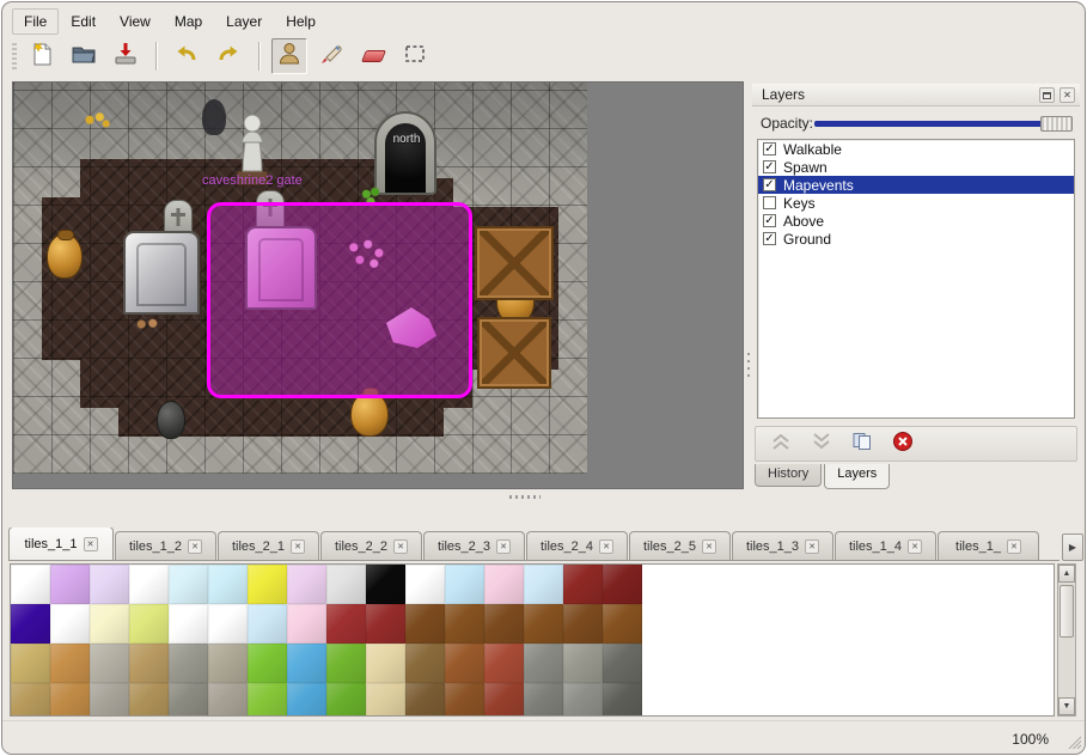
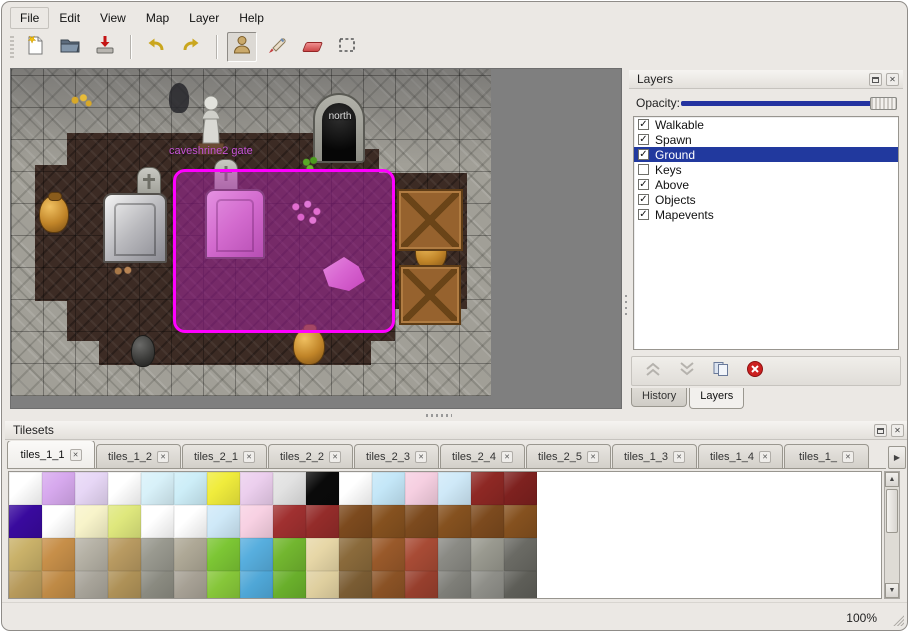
  File
  Edit
  View
  Map
  Layer
  Help
  caveshrine2 gate
  north
  Layers
  Opacity:
  Walkable
  Spawn
- Mapevents
+ Ground
  Keys
  Above
+ Objects
- Ground
+ Mapevents
  History
  Layers
+ Tilesets
  tiles_1_1
  tiles_1_2
  tiles_2_1
  tiles_2_2
  tiles_2_3
  tiles_2_4
  tiles_2_5
  tiles_1_3
  tiles_1_4
  tiles_1_
  ▶
  100%
